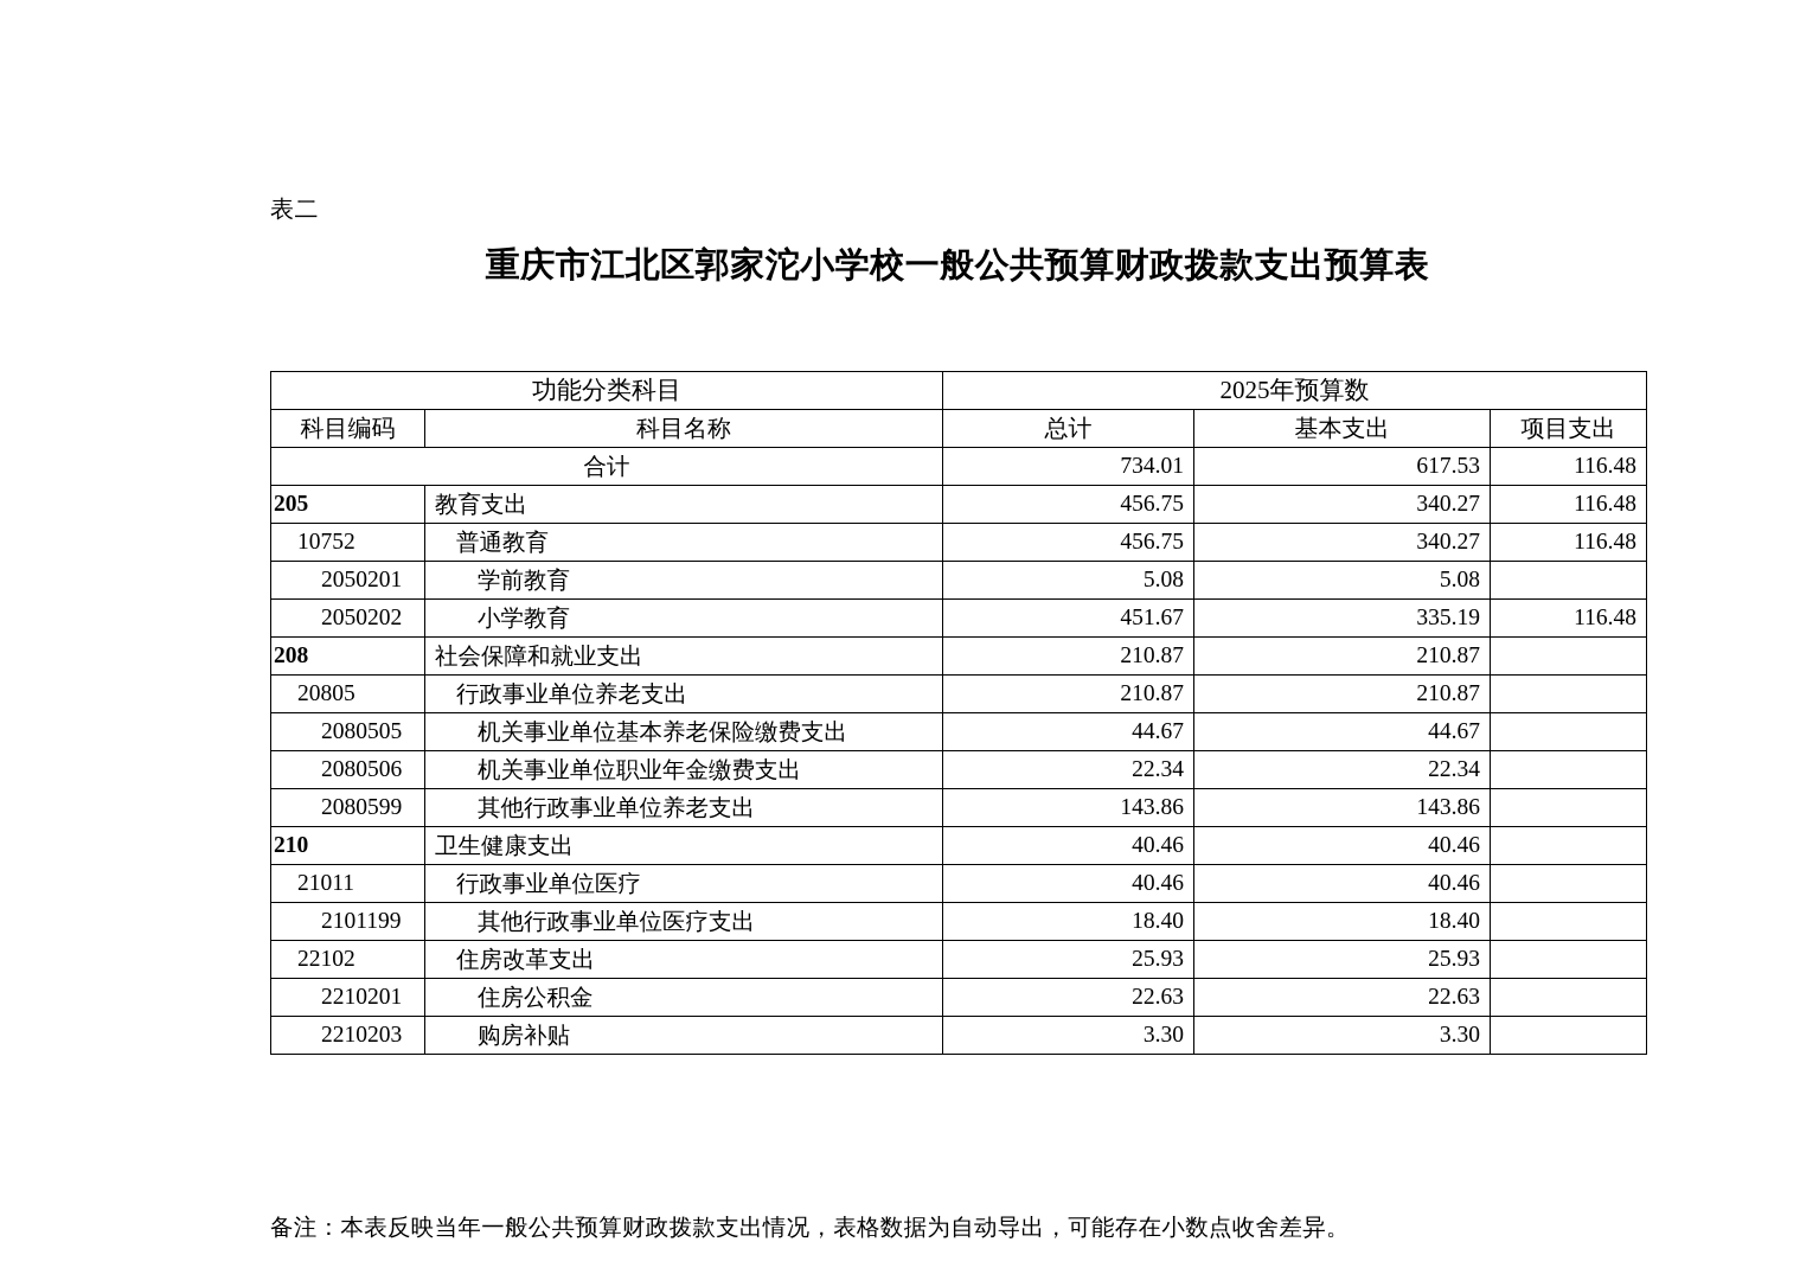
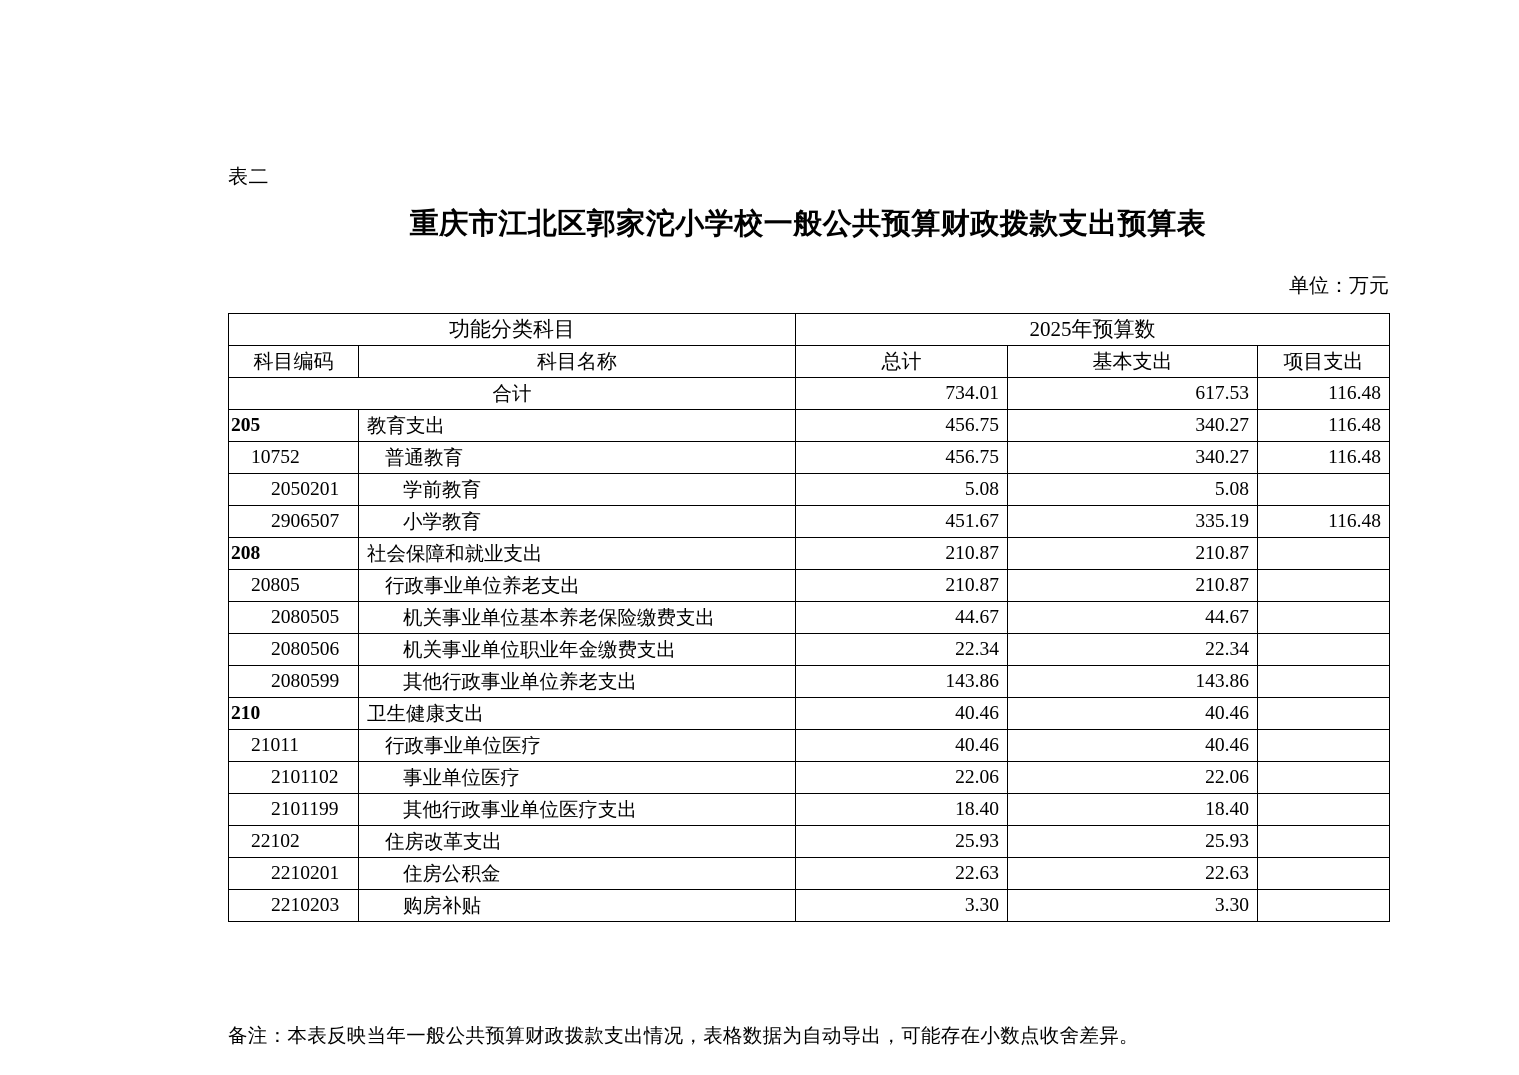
  表二
  重庆市江北区郭家沱小学校一般公共预算财政拨款支出预算表
+ 单位：万元
  功能分类科目	2025年预算数
  科目编码	科目名称	总计	基本支出	项目支出
  合计	734.01	617.53	116.48
  205	教育支出	456.75	340.27	116.48
  10752	普通教育	456.75	340.27	116.48
  2050201	学前教育	5.08	5.08
- 2050202	小学教育	451.67	335.19	116.48
+ 2906507	小学教育	451.67	335.19	116.48
  208	社会保障和就业支出	210.87	210.87
  20805	行政事业单位养老支出	210.87	210.87
  2080505	机关事业单位基本养老保险缴费支出	44.67	44.67
  2080506	机关事业单位职业年金缴费支出	22.34	22.34
  2080599	其他行政事业单位养老支出	143.86	143.86
  210	卫生健康支出	40.46	40.46
  21011	行政事业单位医疗	40.46	40.46
+ 2101102	事业单位医疗	22.06	22.06
  2101199	其他行政事业单位医疗支出	18.40	18.40
  22102	住房改革支出	25.93	25.93
  2210201	住房公积金	22.63	22.63
  2210203	购房补贴	3.30	3.30
  备注：本表反映当年一般公共预算财政拨款支出情况，表格数据为自动导出，可能存在小数点收舍差异。
